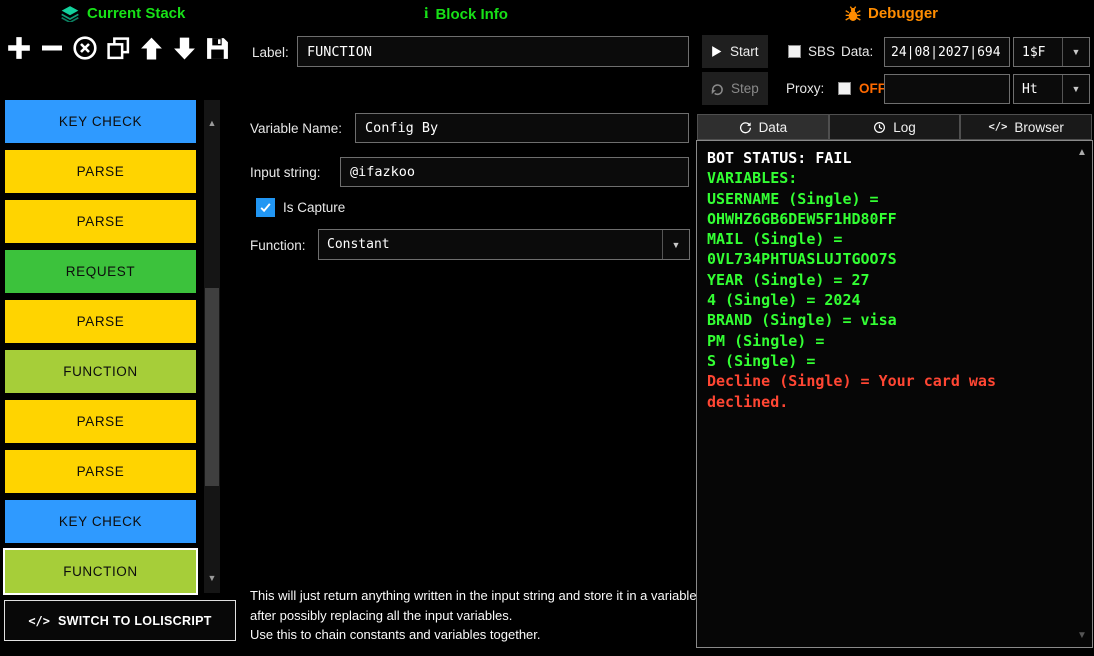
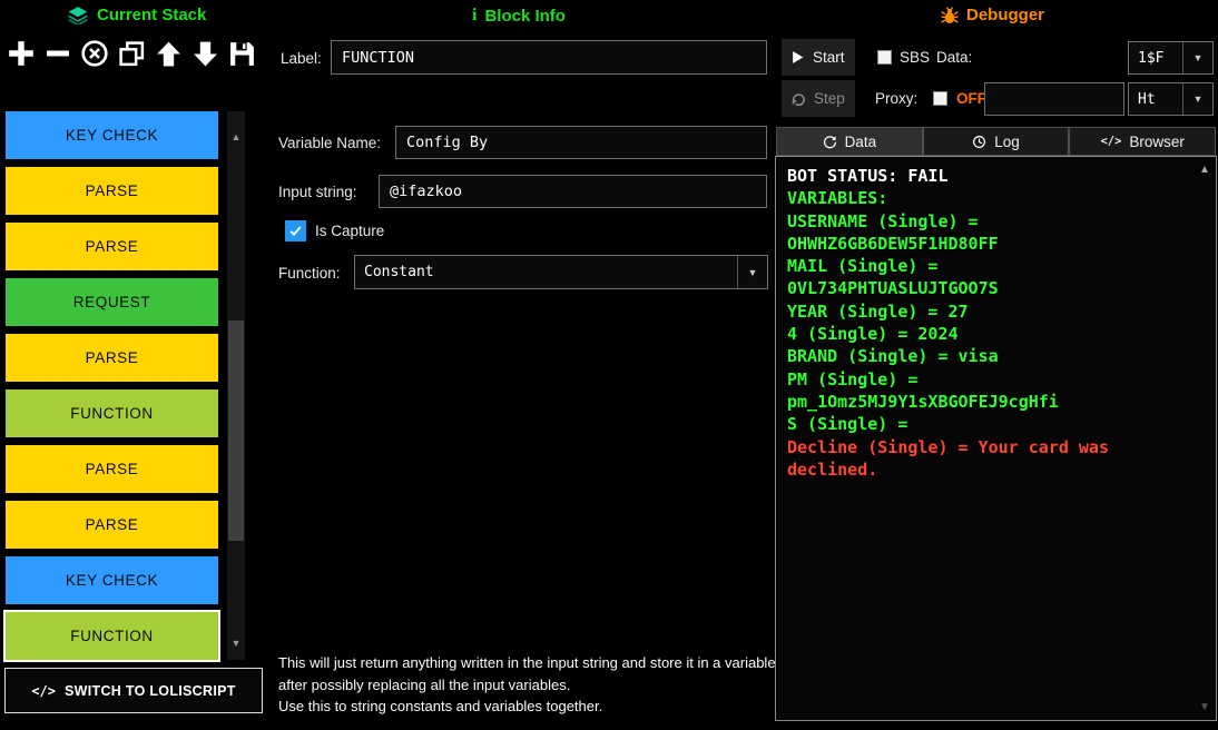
  Current Stack
  i
  Block Info
  Debugger
  Label:
  FUNCTION
  Start
  SBS
  Data:
- 24|08|2027|694
  1$F
  ▼
  Step
  Proxy:
  OFF
  Ht
  ▼
  KEY CHECK
  PARSE
  PARSE
  REQUEST
  PARSE
  FUNCTION
  PARSE
  PARSE
  KEY CHECK
  FUNCTION
  ▲
  ▼
  </>
  SWITCH TO LOLISCRIPT
  Variable Name:
  Config By
  Input string:
  @ifazkoo
  Is Capture
  Function:
  Constant
  ▼
  This will just return anything written in the input string and store it in a variable after possibly replacing all the input variables.
- Use this to chain constants and variables together.
+ Use this to string constants and variables together.
  Data
  Log
  </>
  Browser
  BOT STATUS: FAIL
  VARIABLES:
  USERNAME (Single) =
  OHWHZ6GB6DEW5F1HD80FF
  MAIL (Single) =
  0VL734PHTUASLUJTGOO7S
  YEAR (Single) = 27
  4 (Single) = 2024
  BRAND (Single) = visa
  PM (Single) =
+ pm_1Omz5MJ9Y1sXBGOFEJ9cgHfi
  S (Single) =
  Decline (Single) = Your card was
  declined.
  ▲
  ▼
